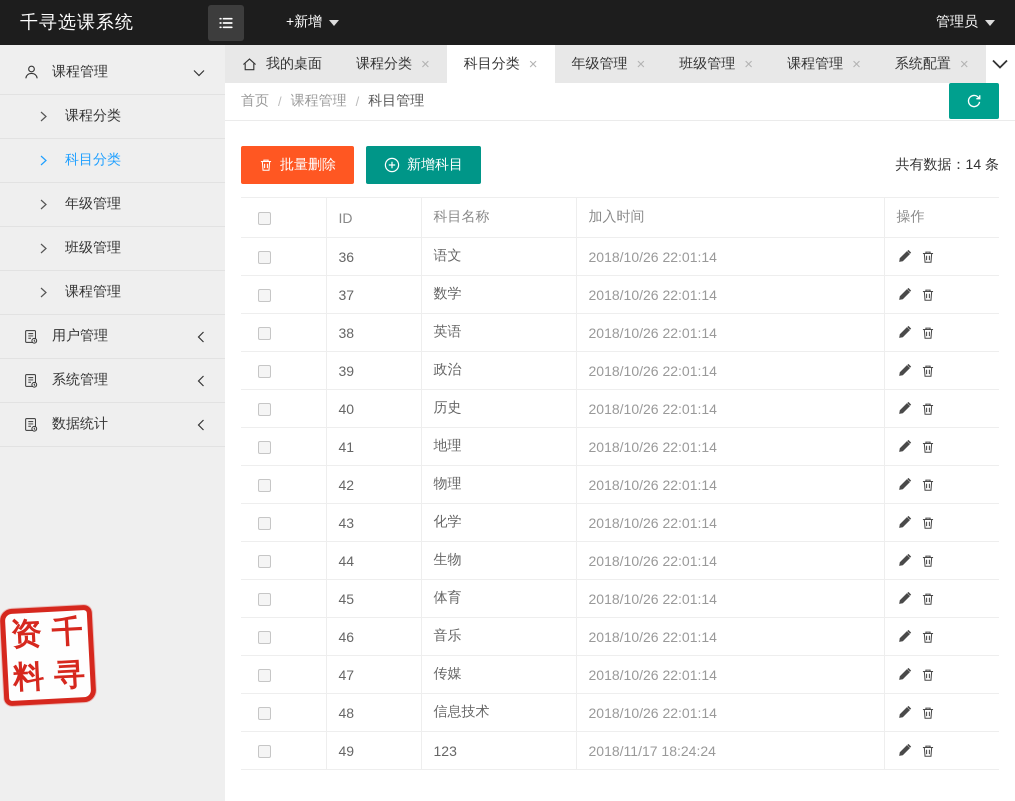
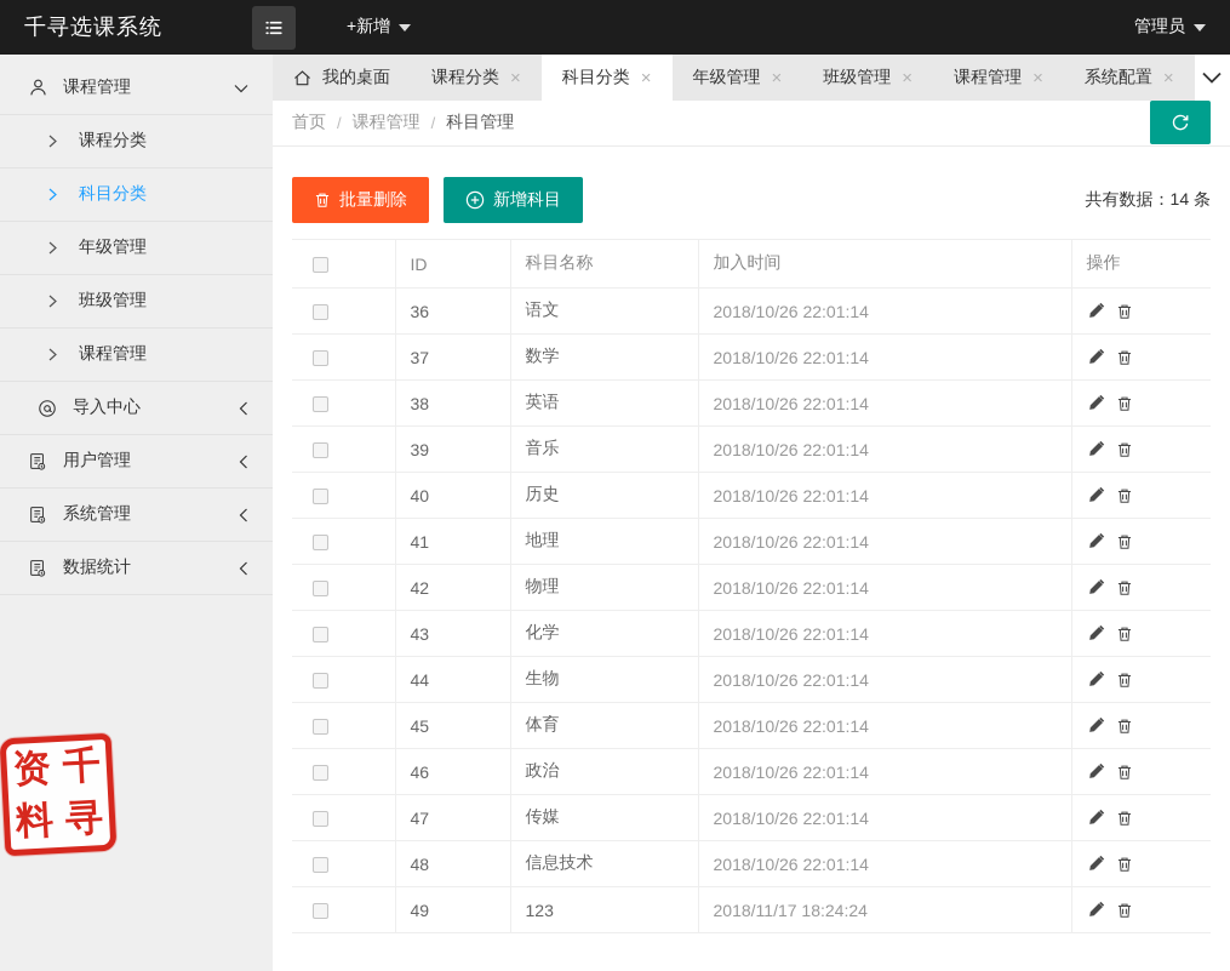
  千寻选课系统
  +新增
  管理员
  课程管理
  课程分类
  科目分类
  年级管理
  班级管理
  课程管理
+ 导入中心
  用户管理
  系统管理
  数据统计
  我的桌面
  课程分类
  ×
  科目分类
  ×
  年级管理
  ×
  班级管理
  ×
  课程管理
  ×
  系统配置
  ×
  首页
  /
  课程管理
  /
  科目管理
  批量删除
  新增科目
  共有数据：14 条
  	ID	科目名称	加入时间	操作
  	36	语文	2018/10/26 22:01:14
  	37	数学	2018/10/26 22:01:14
  	38	英语	2018/10/26 22:01:14
- 	39	政治	2018/10/26 22:01:14
+ 	39	音乐	2018/10/26 22:01:14
  	40	历史	2018/10/26 22:01:14
  	41	地理	2018/10/26 22:01:14
  	42	物理	2018/10/26 22:01:14
  	43	化学	2018/10/26 22:01:14
  	44	生物	2018/10/26 22:01:14
  	45	体育	2018/10/26 22:01:14
- 	46	音乐	2018/10/26 22:01:14
+ 	46	政治	2018/10/26 22:01:14
  	47	传媒	2018/10/26 22:01:14
  	48	信息技术	2018/10/26 22:01:14
  	49	123	2018/11/17 18:24:24
